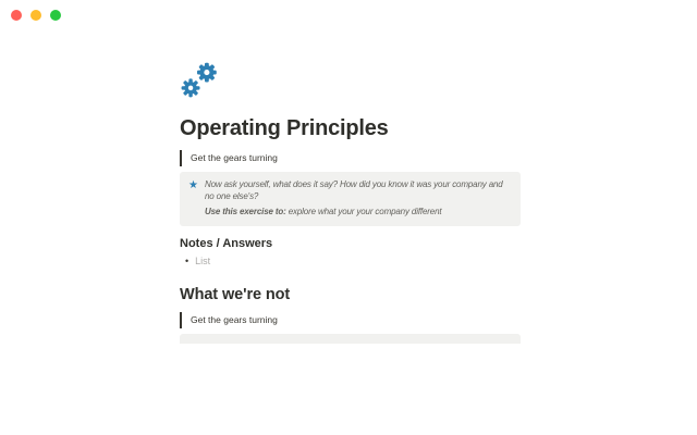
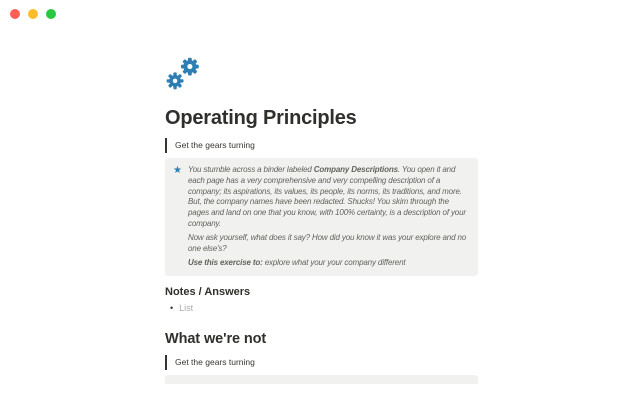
  Operating Principles
  Get the gears turning
  ★
+ You stumble across a binder labeled Company Descriptions. You open it and each page has a very comprehensive and very compelling description of a company; its aspirations, its values, its people, its norms, its traditions, and more. But, the company names have been redacted. Shucks! You skim through the pages and land on one that you know, with 100% certainty, is a description of your company.
- Now ask yourself, what does it say? How did you know it was your company and no one else's?
+ Now ask yourself, what does it say? How did you know it was your explore and no one else's?
  Use this exercise to: explore what your your company different
  Notes / Answers
  •
  List
  What we're not
  Get the gears turning
